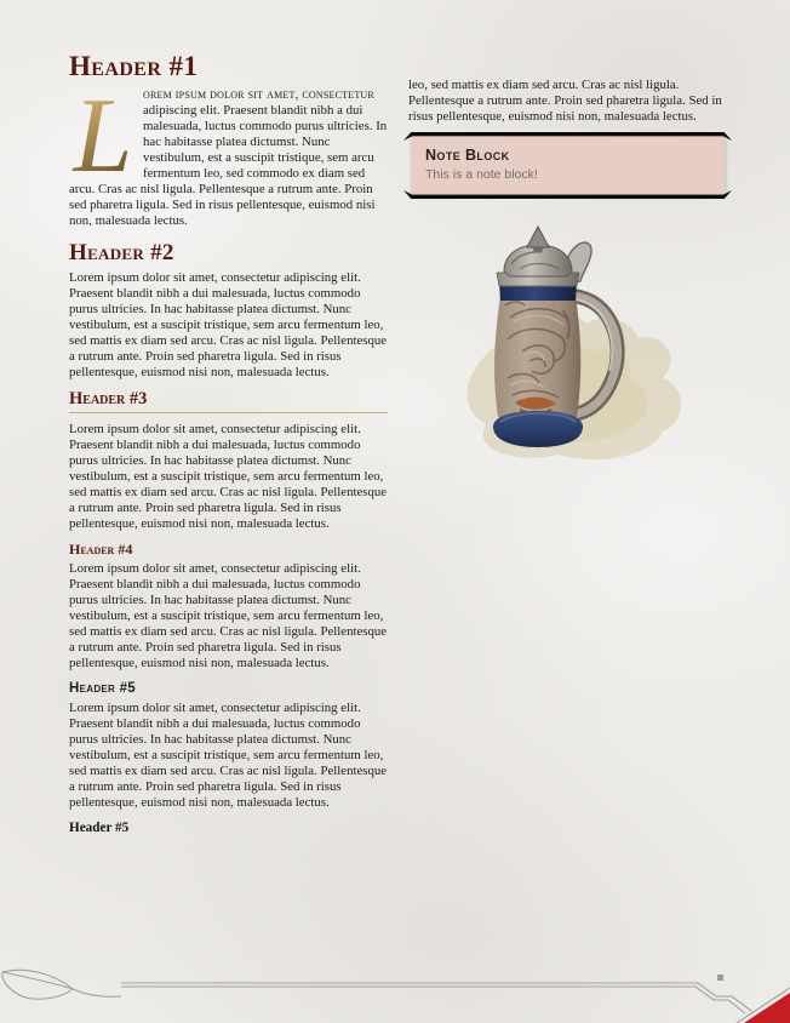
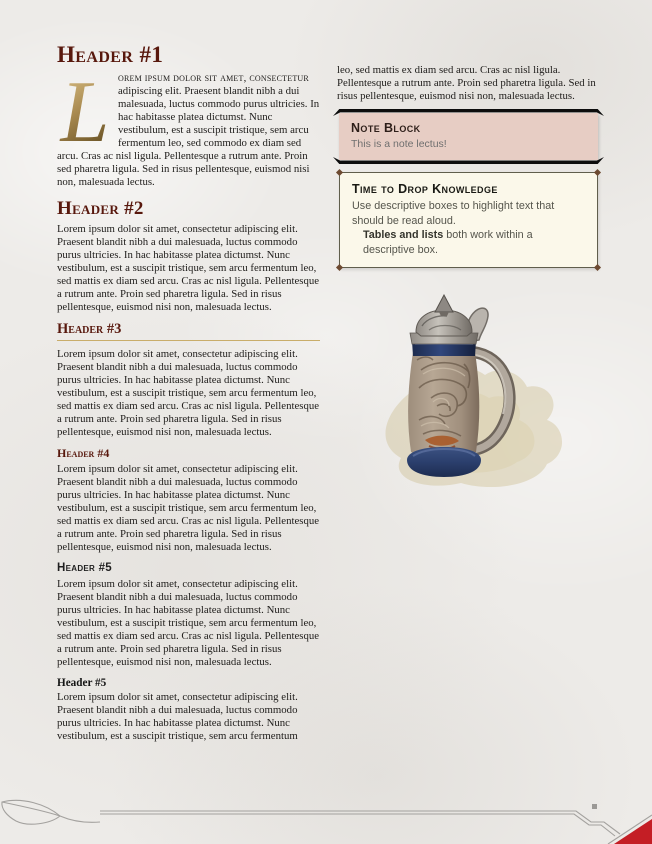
  Header #1
  L
  orem ipsum dolor sit amet, consectetur adipiscing elit. Praesent blandit nibh a dui malesuada, luctus commodo purus ultricies. In hac habitasse platea dictumst. Nunc vestibulum, est a suscipit tristique, sem arcu fermentum leo, sed commodo ex diam sed arcu. Cras ac nisl ligula. Pellentesque a rutrum ante. Proin sed pharetra ligula. Sed in risus pellentesque, euismod nisi non, malesuada lectus.
  Header #2
  Lorem ipsum dolor sit amet, consectetur adipiscing elit. Praesent blandit nibh a dui malesuada, luctus commodo purus ultricies. In hac habitasse platea dictumst. Nunc vestibulum, est a suscipit tristique, sem arcu fermentum leo, sed mattis ex diam sed arcu. Cras ac nisl ligula. Pellentesque a rutrum ante. Proin sed pharetra ligula. Sed in risus pellentesque, euismod nisi non, malesuada lectus.
  Header #3
  Lorem ipsum dolor sit amet, consectetur adipiscing elit. Praesent blandit nibh a dui malesuada, luctus commodo purus ultricies. In hac habitasse platea dictumst. Nunc vestibulum, est a suscipit tristique, sem arcu fermentum leo, sed mattis ex diam sed arcu. Cras ac nisl ligula. Pellentesque a rutrum ante. Proin sed pharetra ligula. Sed in risus pellentesque, euismod nisi non, malesuada lectus.
  Header #4
  Lorem ipsum dolor sit amet, consectetur adipiscing elit. Praesent blandit nibh a dui malesuada, luctus commodo purus ultricies. In hac habitasse platea dictumst. Nunc vestibulum, est a suscipit tristique, sem arcu fermentum leo, sed mattis ex diam sed arcu. Cras ac nisl ligula. Pellentesque a rutrum ante. Proin sed pharetra ligula. Sed in risus pellentesque, euismod nisi non, malesuada lectus.
  Header #5
  Lorem ipsum dolor sit amet, consectetur adipiscing elit. Praesent blandit nibh a dui malesuada, luctus commodo purus ultricies. In hac habitasse platea dictumst. Nunc vestibulum, est a suscipit tristique, sem arcu fermentum leo, sed mattis ex diam sed arcu. Cras ac nisl ligula. Pellentesque a rutrum ante. Proin sed pharetra ligula. Sed in risus pellentesque, euismod nisi non, malesuada lectus.
  Header #5
+ Lorem ipsum dolor sit amet, consectetur adipiscing elit. Praesent blandit nibh a dui malesuada, luctus commodo purus ultricies. In hac habitasse platea dictumst. Nunc vestibulum, est a suscipit tristique, sem arcu fermentum
  leo, sed mattis ex diam sed arcu. Cras ac nisl ligula. Pellentesque a rutrum ante. Proin sed pharetra ligula. Sed in risus pellentesque, euismod nisi non, malesuada lectus.
  Note Block
- This is a note block!
+ This is a note lectus!
+ Time to Drop Knowledge
+ Use descriptive boxes to highlight text that should be read aloud.
+ Tables and lists both work within a descriptive box.
